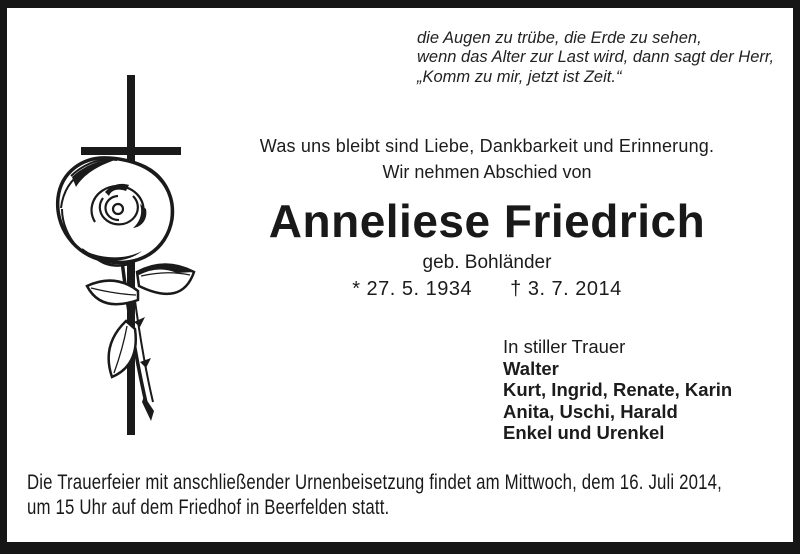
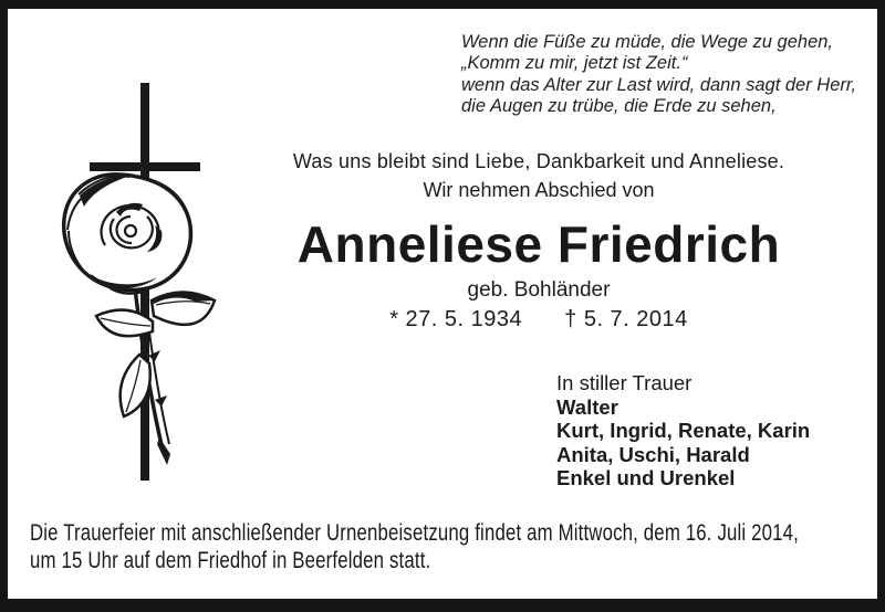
+ Wenn die Füße zu müde, die Wege zu gehen,
- die Augen zu trübe, die Erde zu sehen,
+ „Komm zu mir, jetzt ist Zeit.“
  wenn das Alter zur Last wird, dann sagt der Herr,
- „Komm zu mir, jetzt ist Zeit.“
+ die Augen zu trübe, die Erde zu sehen,
- Was uns bleibt sind Liebe, Dankbarkeit und Erinnerung.
+ Was uns bleibt sind Liebe, Dankbarkeit und Anneliese.
  Wir nehmen Abschied von
  Anneliese Friedrich
  geb. Bohländer
  * 27. 5. 1934
- † 3. 7. 2014
+ † 5. 7. 2014
  In stiller Trauer
  Walter
  Kurt, Ingrid, Renate, Karin
  Anita, Uschi, Harald
  Enkel und Urenkel
  Die Trauerfeier mit anschließender Urnenbeisetzung findet am Mittwoch, dem 16. Juli 2014,
  um 15 Uhr auf dem Friedhof in Beerfelden statt.
